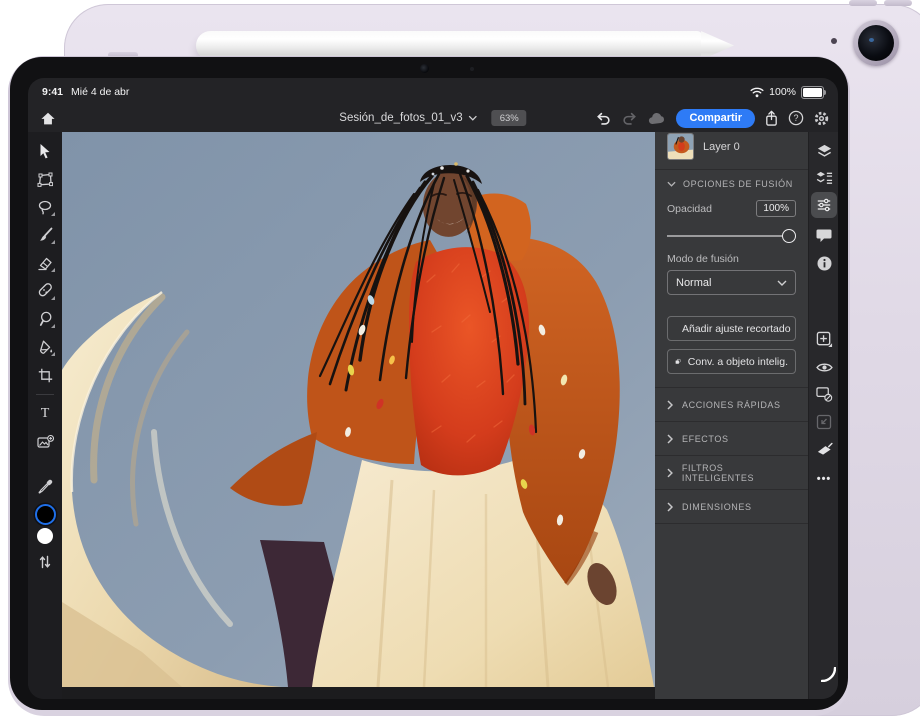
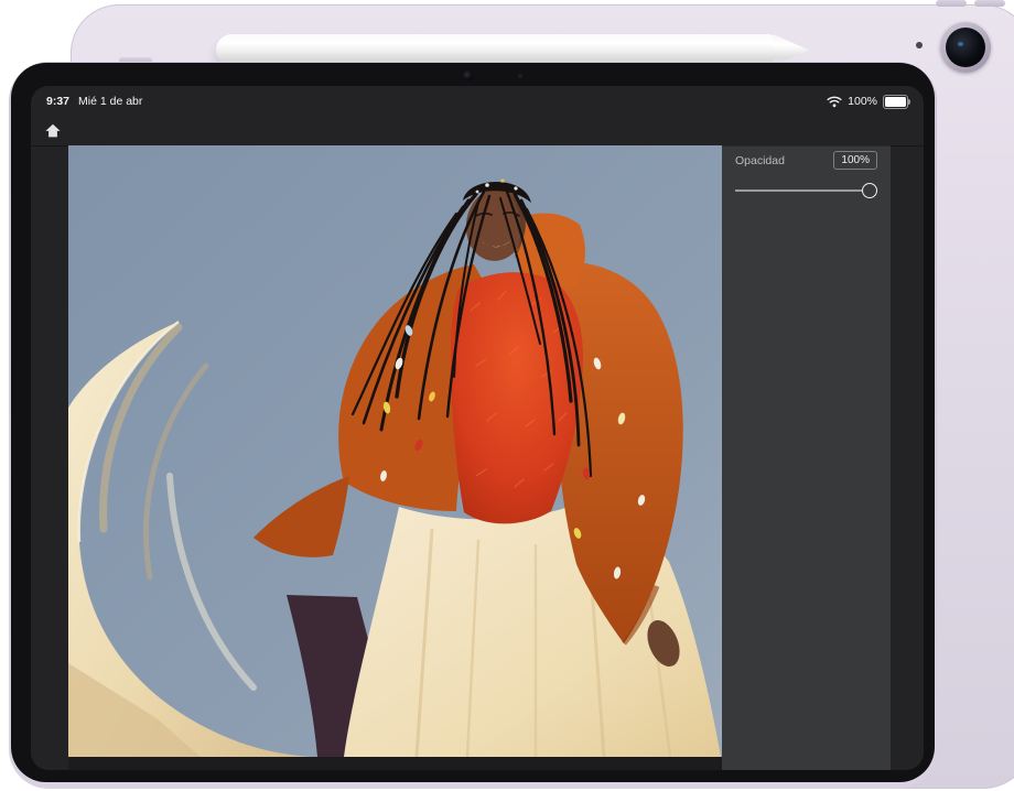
- 9:41
+ 9:37
- Mié 4 de abr
+ Mié 1 de abr
  100%
- Sesión_de_fotos_01_v3
- 63%
- Compartir
- ?
- T
- Layer 0
- OPCIONES DE FUSIÓN
  Opacidad
  100%
- Modo de fusión
- Normal
- Añadir ajuste recortado
- Conv. a objeto intelig.
- ACCIONES RÁPIDAS
- EFECTOS
- FILTROS INTELIGENTES
- DIMENSIONES
- •••
